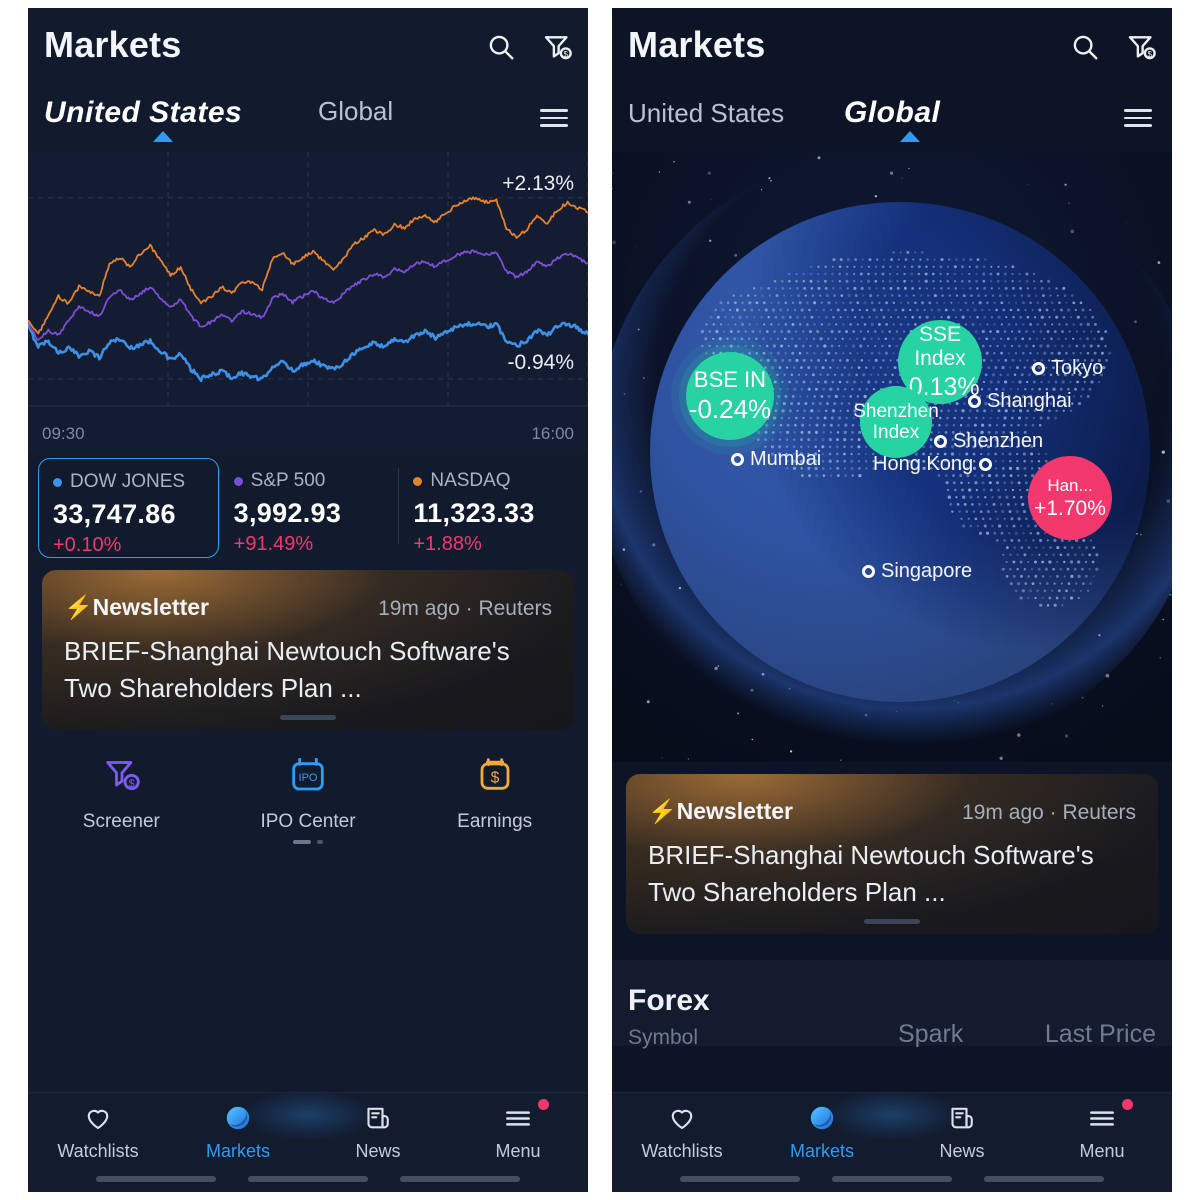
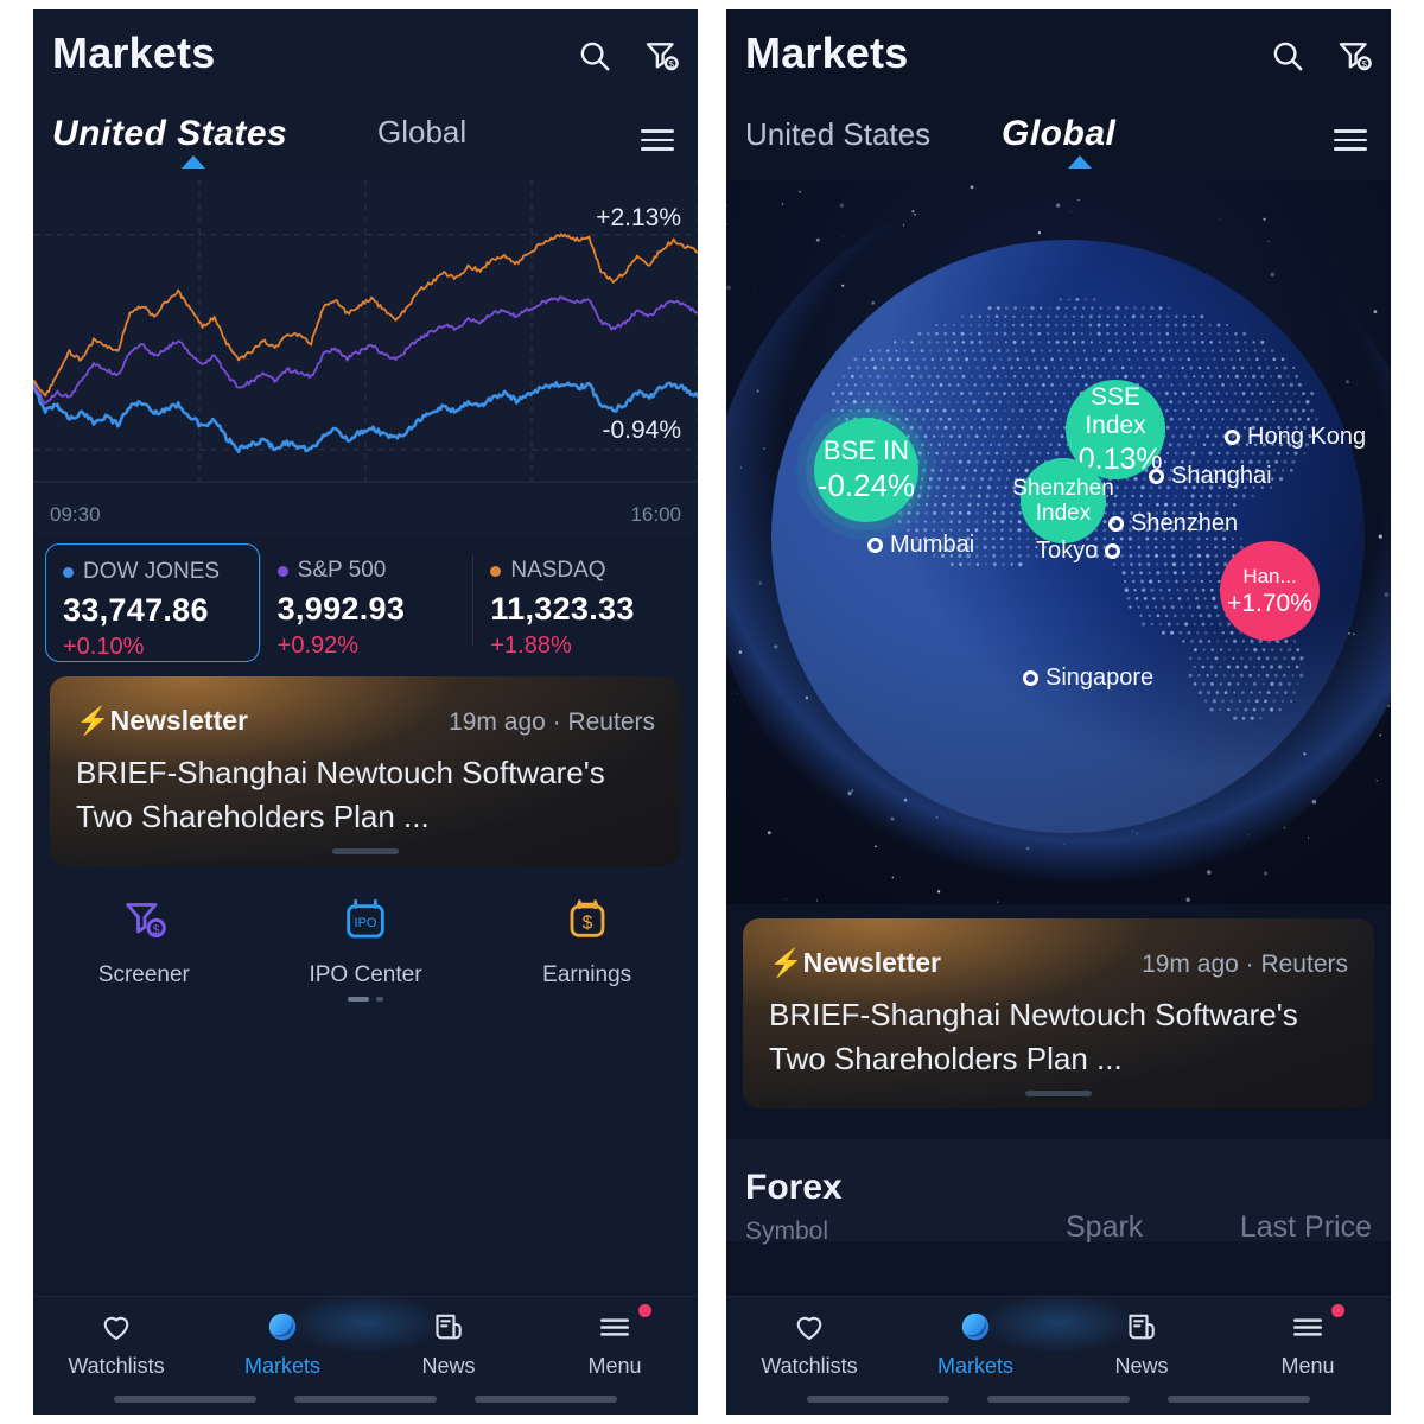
  Markets
  $
  United States
  Global
  +2.13%
  -0.94%
  09:30
  16:00
  DOW JONES
  33,747.86
  +0.10%
  S&P 500
  3,992.93
- +91.49%
+ +0.92%
  NASDAQ
  11,323.33
  +1.88%
  ⚡Newsletter
  19m ago · Reuters
  BRIEF-Shanghai Newtouch Software's Two Shareholders Plan ...
  $
  Screener
  IPO
  IPO Center
  $
  Earnings
  Watchlists
  Markets
  News
  Menu
  Markets
  $
  United States
  Global
  BSE IN
  -0.24%
  SSE Index
  0.13%
  Shenzhen Index
  Han...
  +1.70%
- Tokyo
+ Hong Kong
  Shanghai
  Shenzhen
- Hong Kong
+ Tokyo
  Mumbai
  Singapore
  ⚡Newsletter
  19m ago · Reuters
  BRIEF-Shanghai Newtouch Software's Two Shareholders Plan ...
  Forex
  Symbol
  Spark
  Last Price
  Watchlists
  Markets
  News
  Menu
